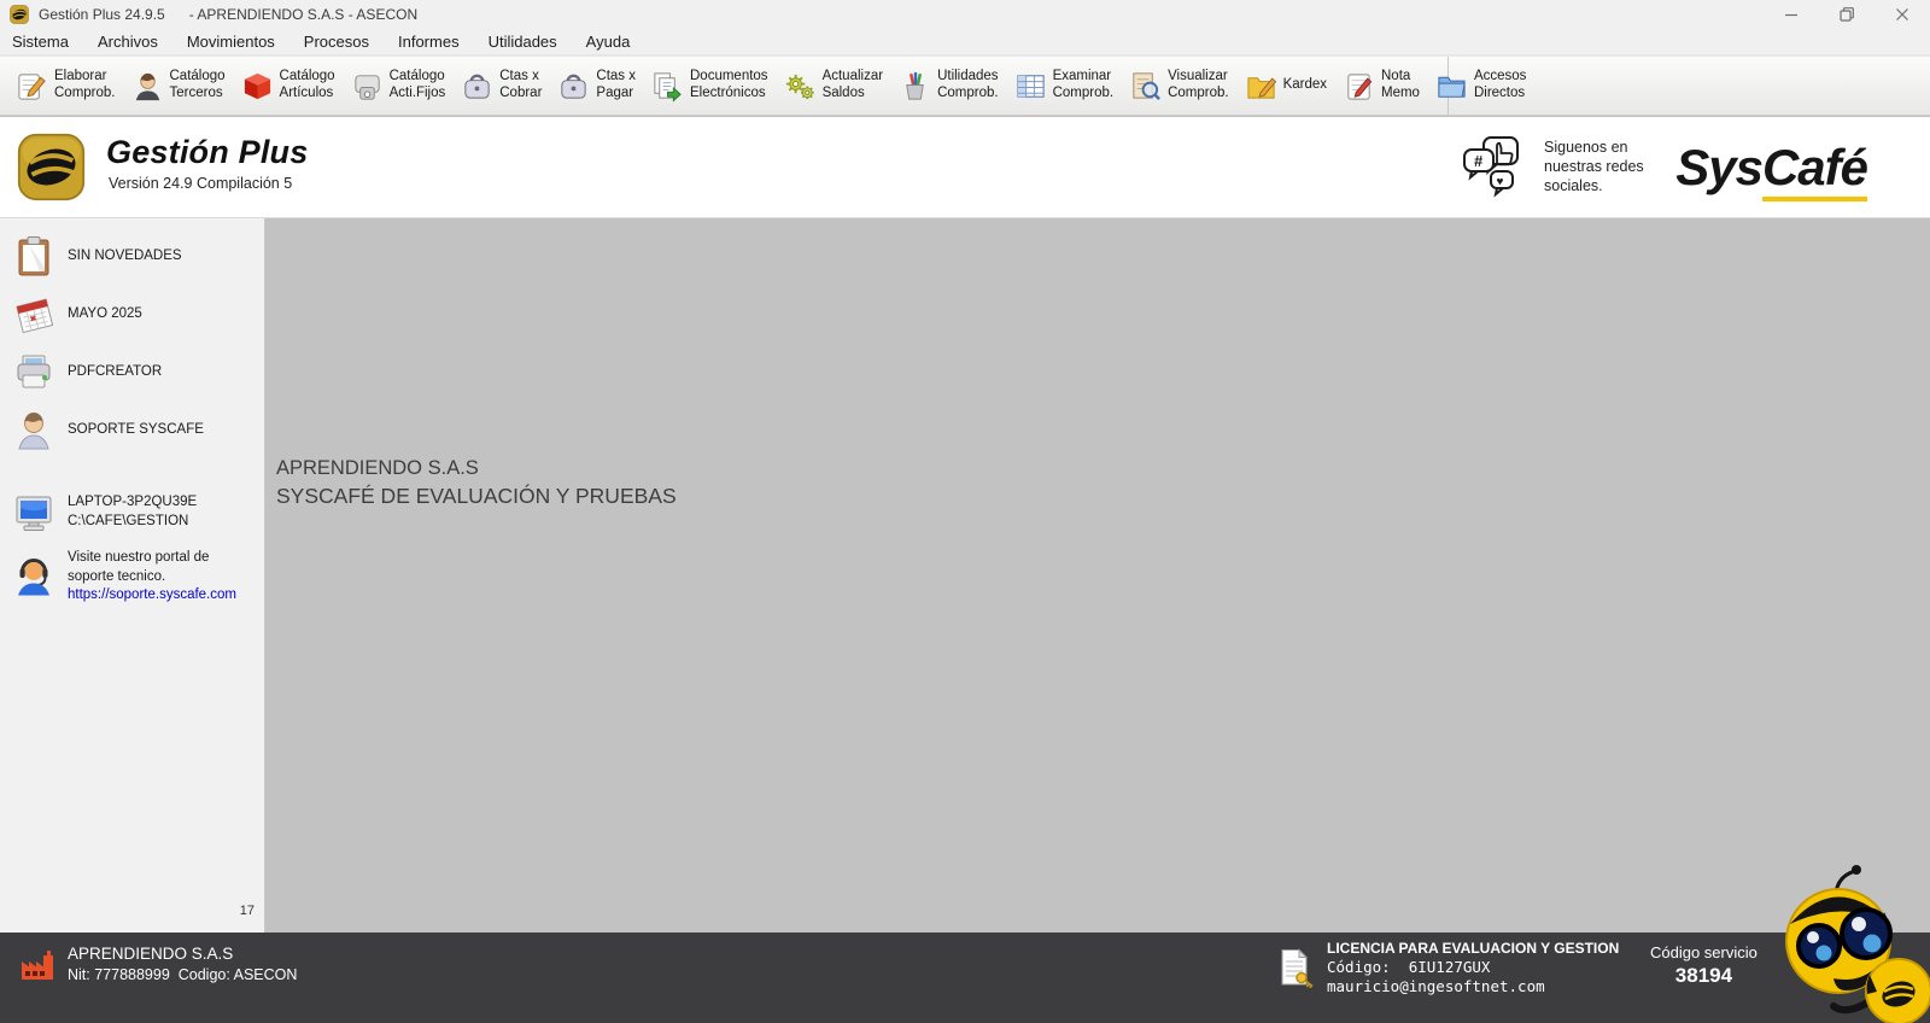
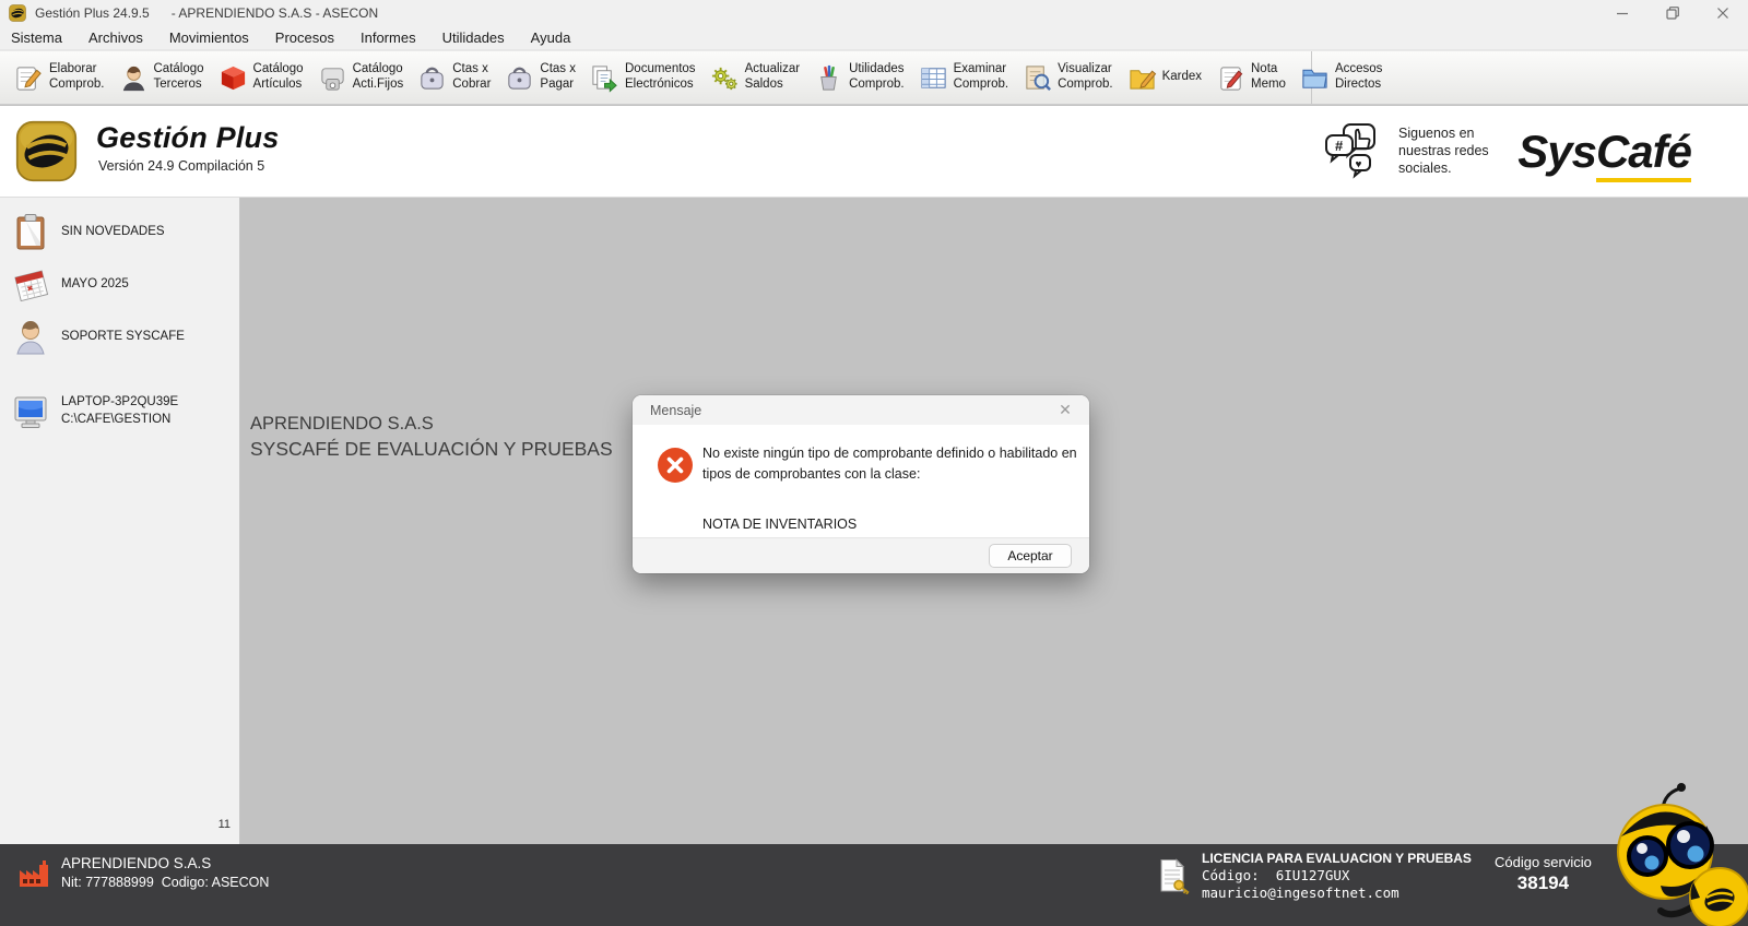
  Gestión Plus 24.9.5
  - APRENDIENDO S.A.S - ASECON
  Sistema
  Archivos
  Movimientos
  Procesos
  Informes
  Utilidades
  Ayuda
  Elaborar
  Comprob.
  Catálogo
  Terceros
  Catálogo
  Artículos
  Catálogo
  Acti.Fijos
  Ctas x
  Cobrar
  Ctas x
  Pagar
  Documentos
  Electrónicos
  Actualizar
  Saldos
  Utilidades
  Comprob.
  Examinar
  Comprob.
  Visualizar
  Comprob.
  Kardex
  Nota
  Memo
  Accesos
  Directos
  Gestión Plus
  Versión 24.9 Compilación 5
  #
  ♥
  Siguenos en
  nuestras redes
  sociales.
  SysCafé
  SIN NOVEDADES
  MAYO 2025
- PDFCREATOR
  SOPORTE SYSCAFE
  LAPTOP-3P2QU39E
  C:\CAFE\GESTION
- Visite nuestro portal de
- soporte tecnico.
- https://soporte.syscafe.com
- 17
+ 11
  APRENDIENDO S.A.S
  SYSCAFÉ DE EVALUACIÓN Y PRUEBAS
+ Mensaje
+ ✕
+ No existe ningún tipo de comprobante definido o habilitado en tipos de comprobantes con la clase:
+ NOTA DE INVENTARIOS
+ Aceptar
  APRENDIENDO S.A.S
  Nit: 777888999 Codigo: ASECON
- LICENCIA PARA EVALUACION Y GESTION
+ LICENCIA PARA EVALUACION Y PRUEBAS
  Código: 6IU127GUX
  mauricio@ingesoftnet.com
  Código servicio
  38194
